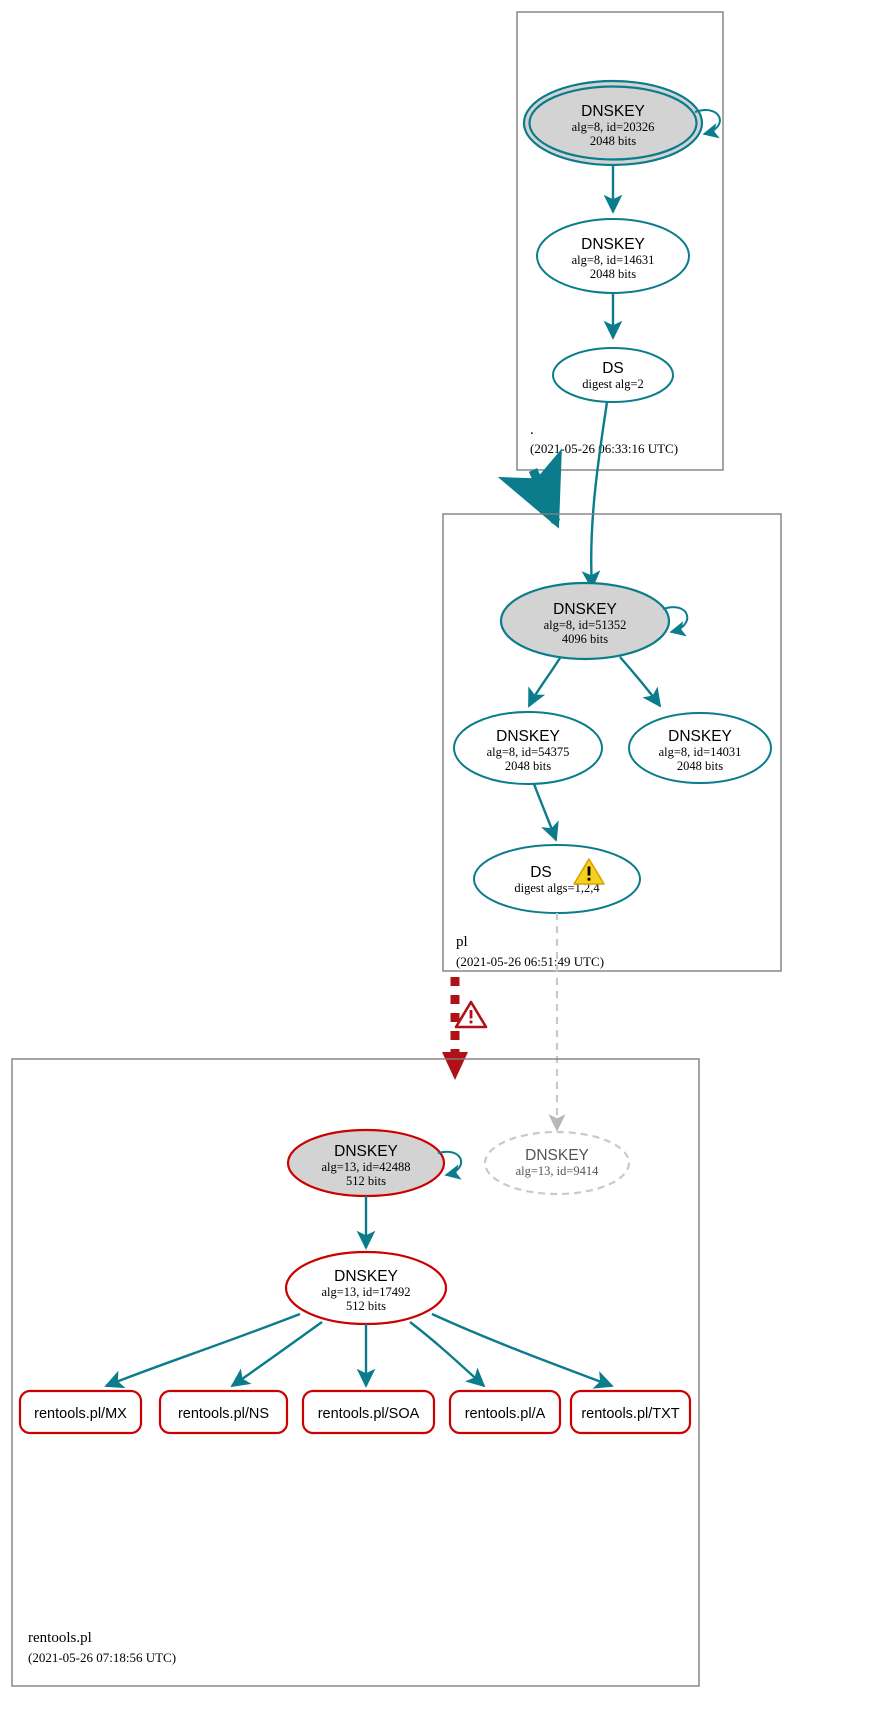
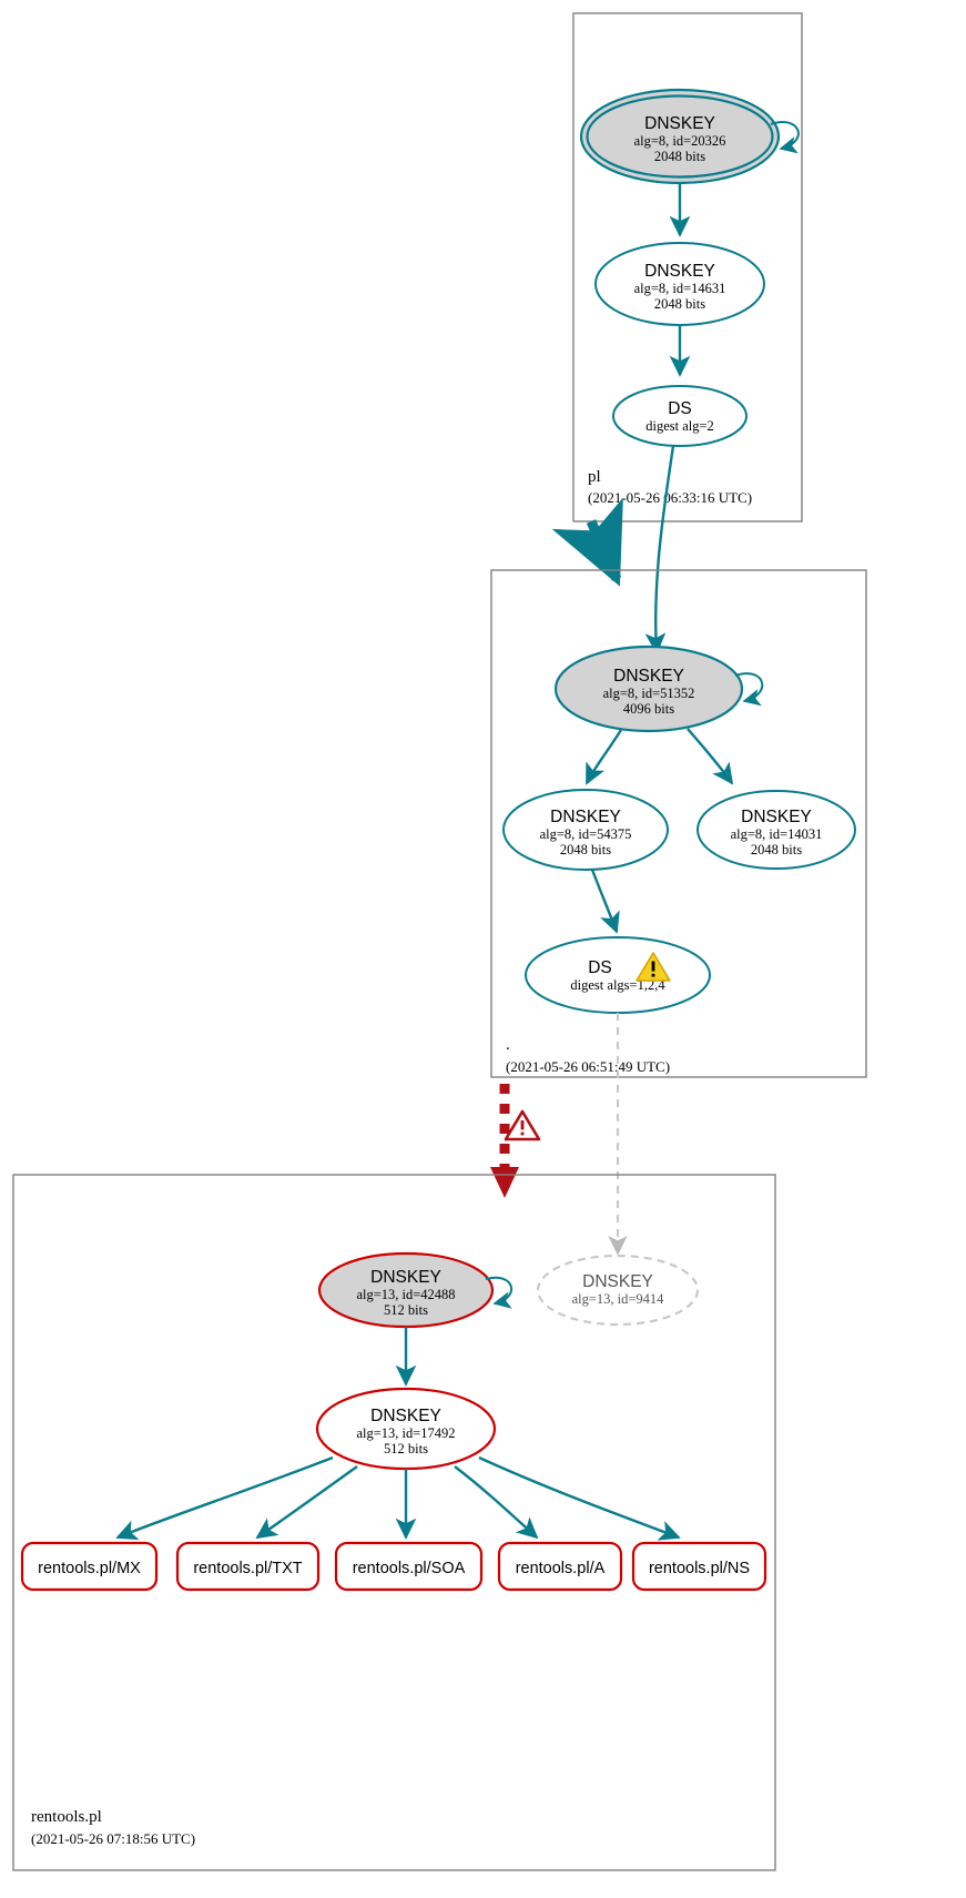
  DNSKEY
  alg=8, id=20326
  2048 bits
  DNSKEY
  alg=8, id=14631
  2048 bits
  DS
  digest alg=2
- .
+ pl
  (2021-05-26 06:33:16 UTC)
  DNSKEY
  alg=8, id=51352
  4096 bits
  DNSKEY
  alg=8, id=54375
  2048 bits
  DNSKEY
  alg=8, id=14031
  2048 bits
  DS
  digest algs=1,2,4
- pl
+ .
  (2021-05-26 06:51:49 UTC)
  DNSKEY
  alg=13, id=42488
  512 bits
  DNSKEY
  alg=13, id=9414
  DNSKEY
  alg=13, id=17492
  512 bits
  rentools.pl/MX
- rentools.pl/NS
+ rentools.pl/TXT
  rentools.pl/SOA
  rentools.pl/A
- rentools.pl/TXT
+ rentools.pl/NS
  rentools.pl
  (2021-05-26 07:18:56 UTC)
